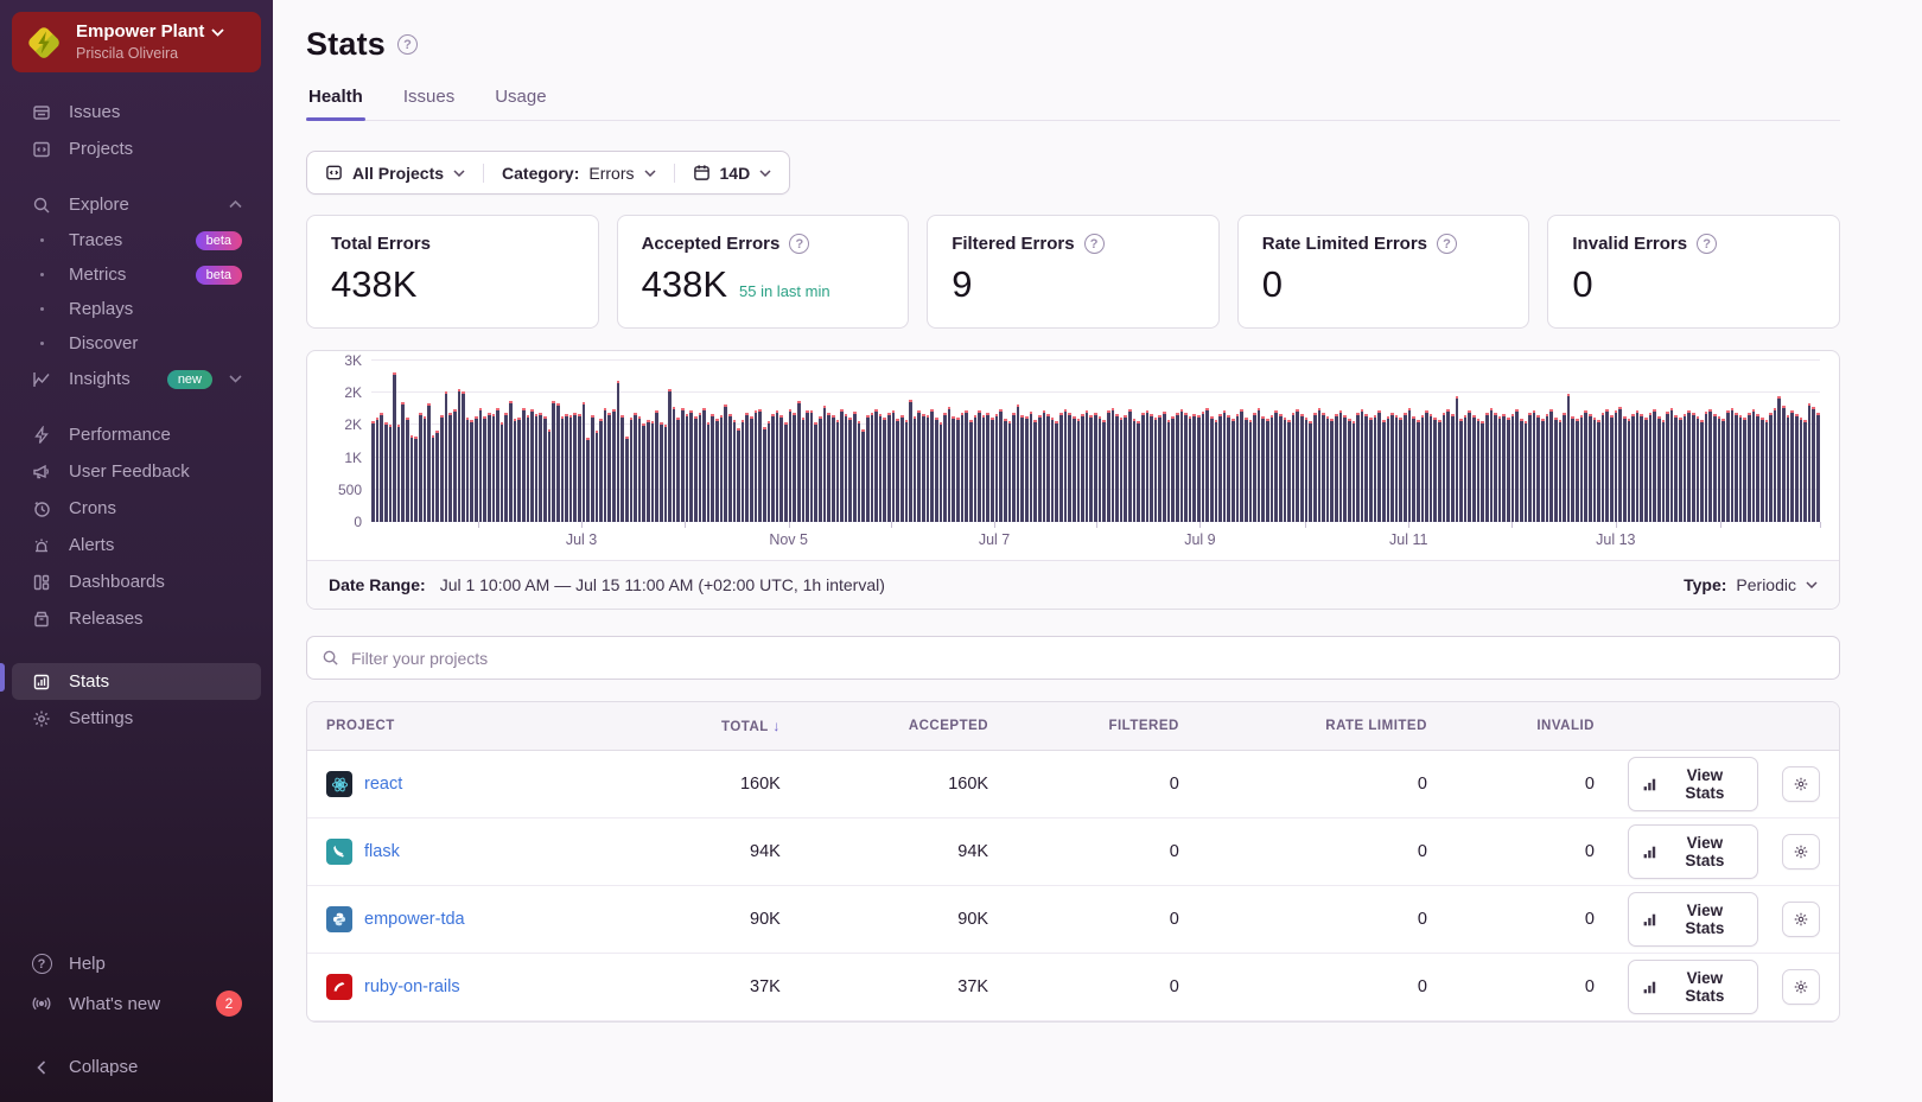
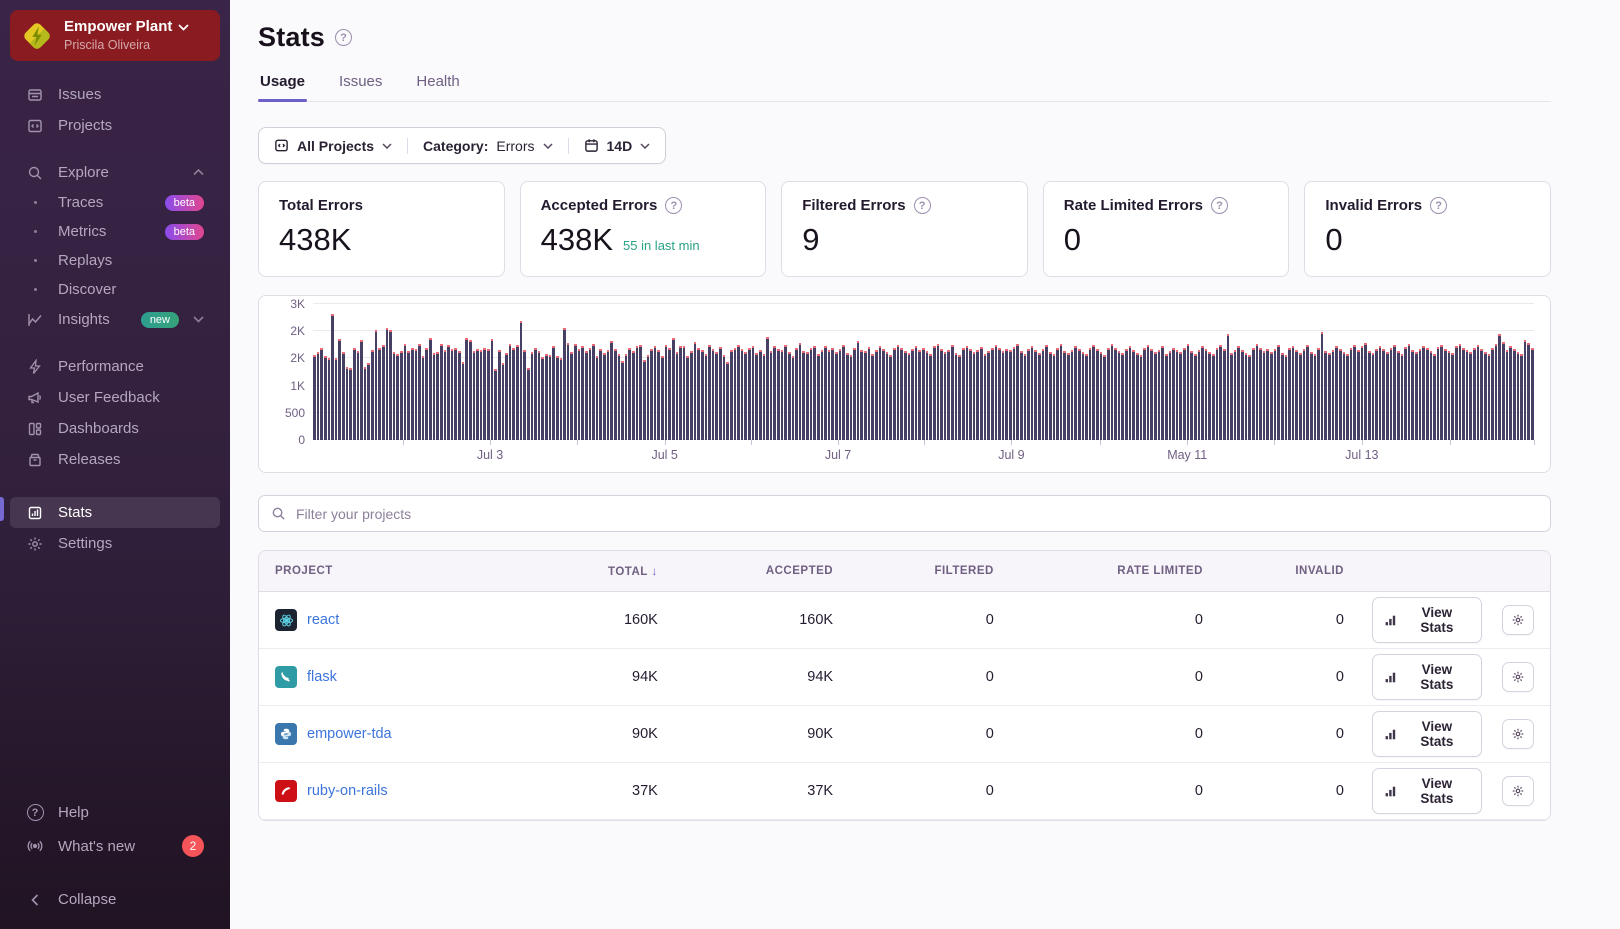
  Empower Plant
  Priscila Oliveira
  Issues
  Projects
  Explore
  Traces
  beta
  Metrics
  beta
  Replays
  Discover
  Insights
  new
  Performance
  User Feedback
- Crons
- Alerts
  Dashboards
  Releases
  Stats
  Settings
  ?
  Help
  What's new
  2
  Collapse
  Stats
  ?
- Health
+ Usage
  Issues
- Usage
+ Health
  All Projects
  Category:
  Errors
  14D
  Total Errors
  438K
  Accepted Errors
  ?
  438K
  55 in last min
  Filtered Errors
  ?
  9
  Rate Limited Errors
  ?
  0
  Invalid Errors
  ?
  0
  0
  500
  1K
  2K
  2K
  3K
  Jul 3
- Nov 5
+ Jul 5
  Jul 7
  Jul 9
- Jul 11
+ May 11
  Jul 13
- Date Range:
- Jul 1 10:00 AM — Jul 15 11:00 AM (+02:00 UTC, 1h interval)
- Type:
- Periodic
  Filter your projects
  PROJECT	TOTAL ↓	ACCEPTED	FILTERED	RATE LIMITED	INVALID
  react	160K	160K	0	0	0	View Stats
  flask	94K	94K	0	0	0	View Stats
  empower-tda	90K	90K	0	0	0	View Stats
  ruby-on-rails	37K	37K	0	0	0	View Stats
